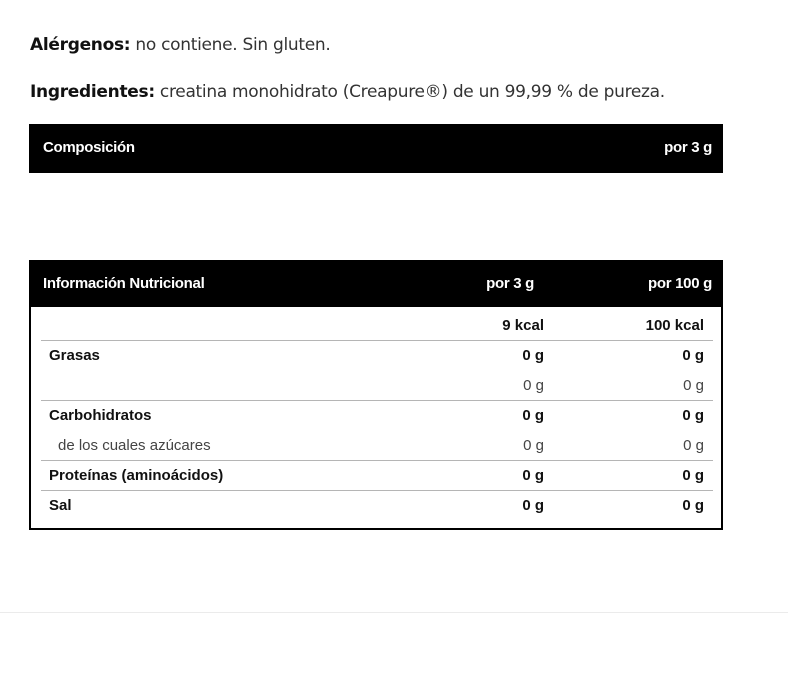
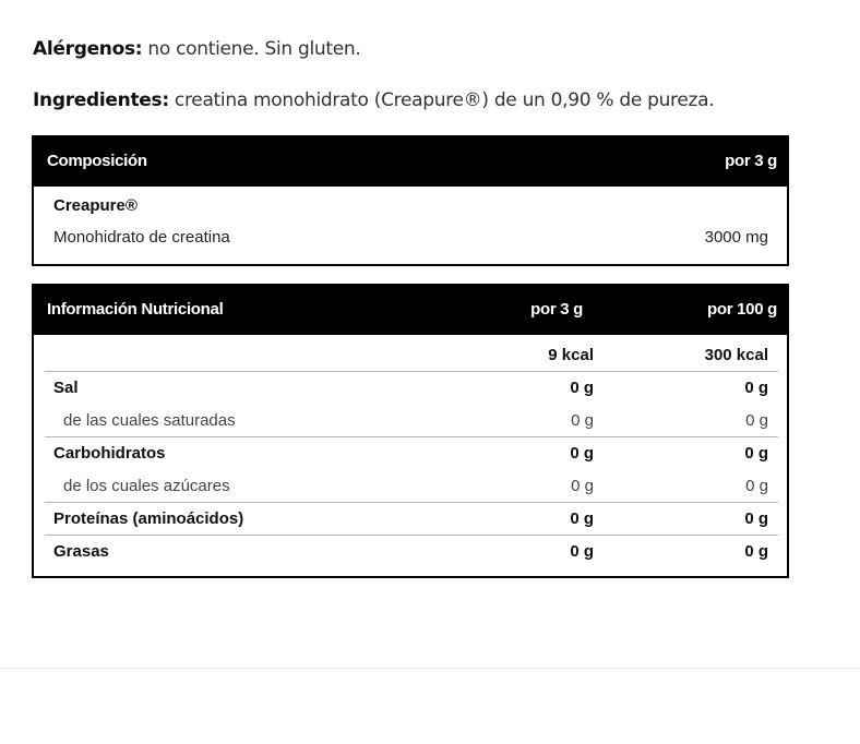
  Alérgenos: no contiene. Sin gluten.
- Ingredientes: creatina monohidrato (Creapure®) de un 99,99 % de pureza.
+ Ingredientes: creatina monohidrato (Creapure®) de un 0,90 % de pureza.
  Composición
  por 3 g
+ Creapure®
+ Monohidrato de creatina
+ 3000 mg
  Información Nutricional
  por 3 g
  por 100 g
  9 kcal
- 100 kcal
+ 300 kcal
- Grasas
+ Sal
  0 g
  0 g
+ de las cuales saturadas
  0 g
  0 g
  Carbohidratos
  0 g
  0 g
  de los cuales azúcares
  0 g
  0 g
  Proteínas (aminoácidos)
  0 g
  0 g
- Sal
+ Grasas
  0 g
  0 g
